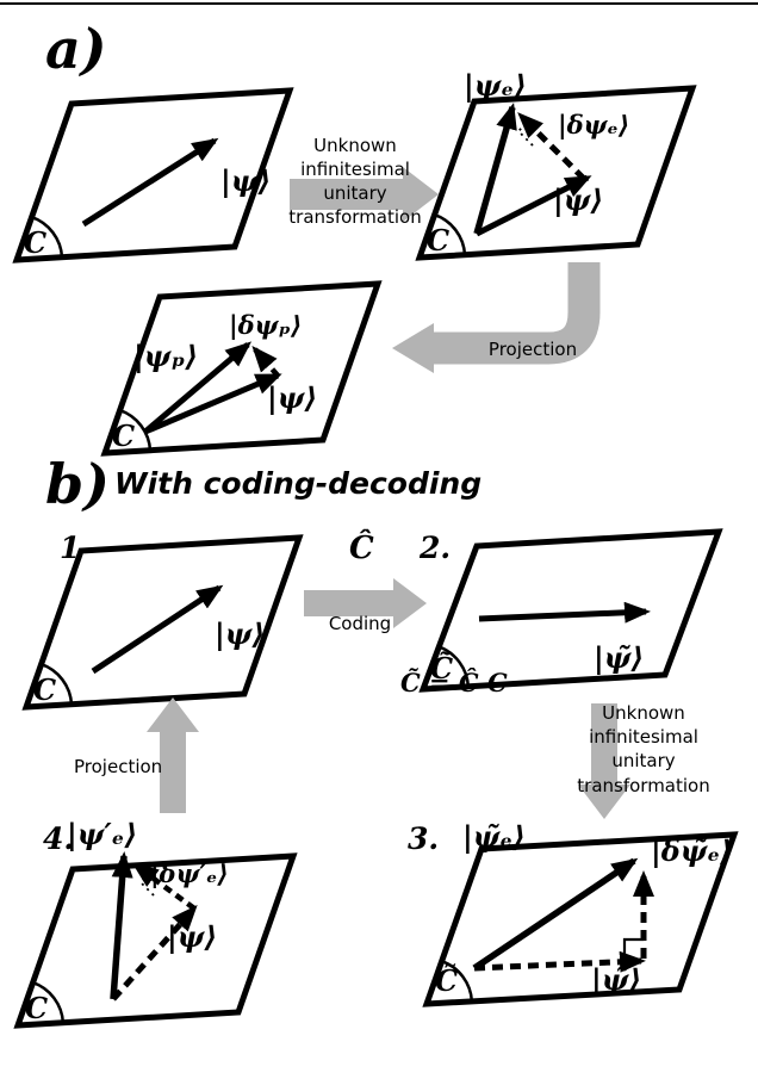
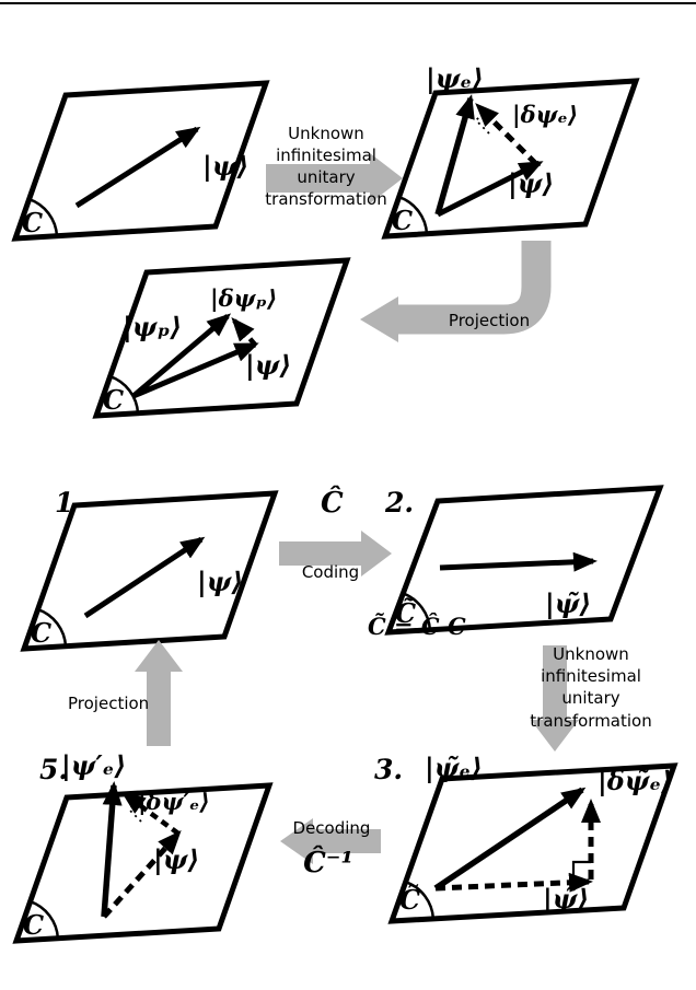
- a)
  C
  |ψ⟩
  Unknown
  infinitesimal
  unitary
  transformation
  C
  |ψₑ⟩
  |δψₑ⟩
  |ψ⟩
  Projection
  C
  |ψₚ⟩
  |δψₚ⟩
  |ψ⟩
- b)
- With coding-decoding
  C
  |ψ⟩
  Ĉ
  Coding
  2.
  C̃
  |ψ̃⟩
  C̃ = Ĉ C
  Unknown
  infinitesimal
  unitary
  transformation
  Projection
  3.
  C̃
  |ψ̃ₑ⟩
  |δψ̃ₑ⟩
  |ψ̃⟩
+ Decoding
+ Ĉ⁻¹
- 4.
+ 5.
  C
  |ψ′ₑ⟩
  |δψ′ₑ⟩
  |ψ⟩
